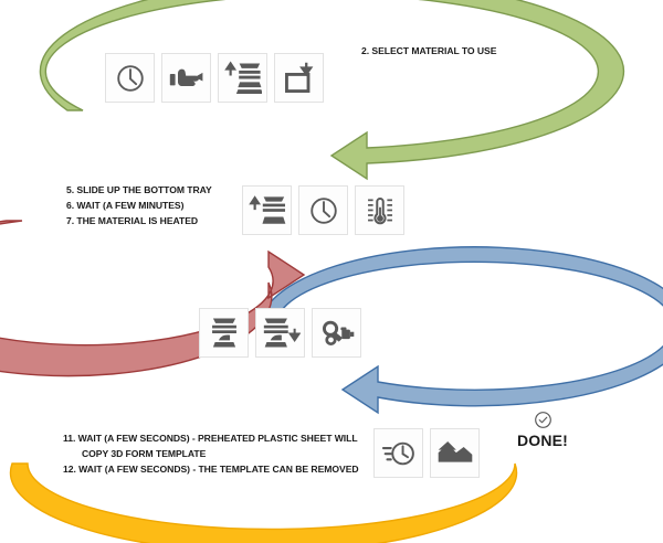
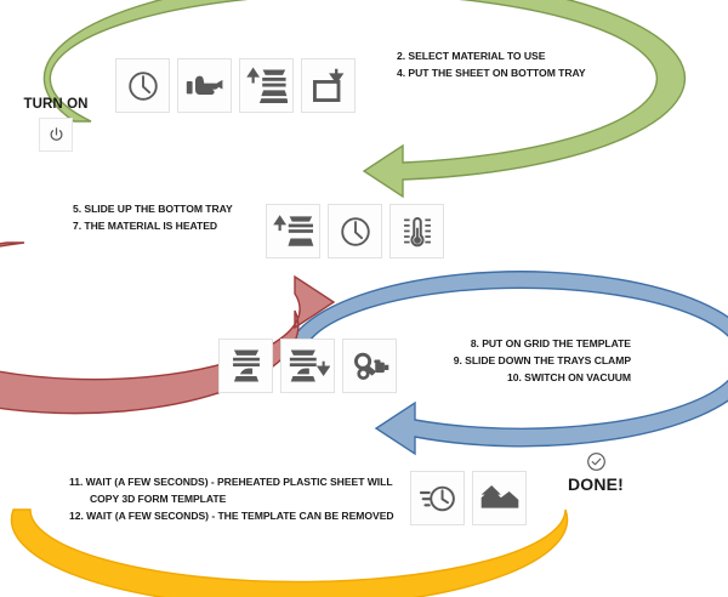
+ TURN ON
  2. SELECT MATERIAL TO USE
+ 4. PUT THE SHEET ON BOTTOM TRAY
  5. SLIDE UP THE BOTTOM TRAY
- 6. WAIT (A FEW MINUTES)
  7. THE MATERIAL IS HEATED
+ 8. PUT ON GRID THE TEMPLATE
+ 9. SLIDE DOWN THE TRAYS CLAMP
+ 10. SWITCH ON VACUUM
  11. WAIT (A FEW SECONDS) - PREHEATED PLASTIC SHEET WILL
  COPY 3D FORM TEMPLATE
  12. WAIT (A FEW SECONDS) - THE TEMPLATE CAN BE REMOVED
  DONE!
